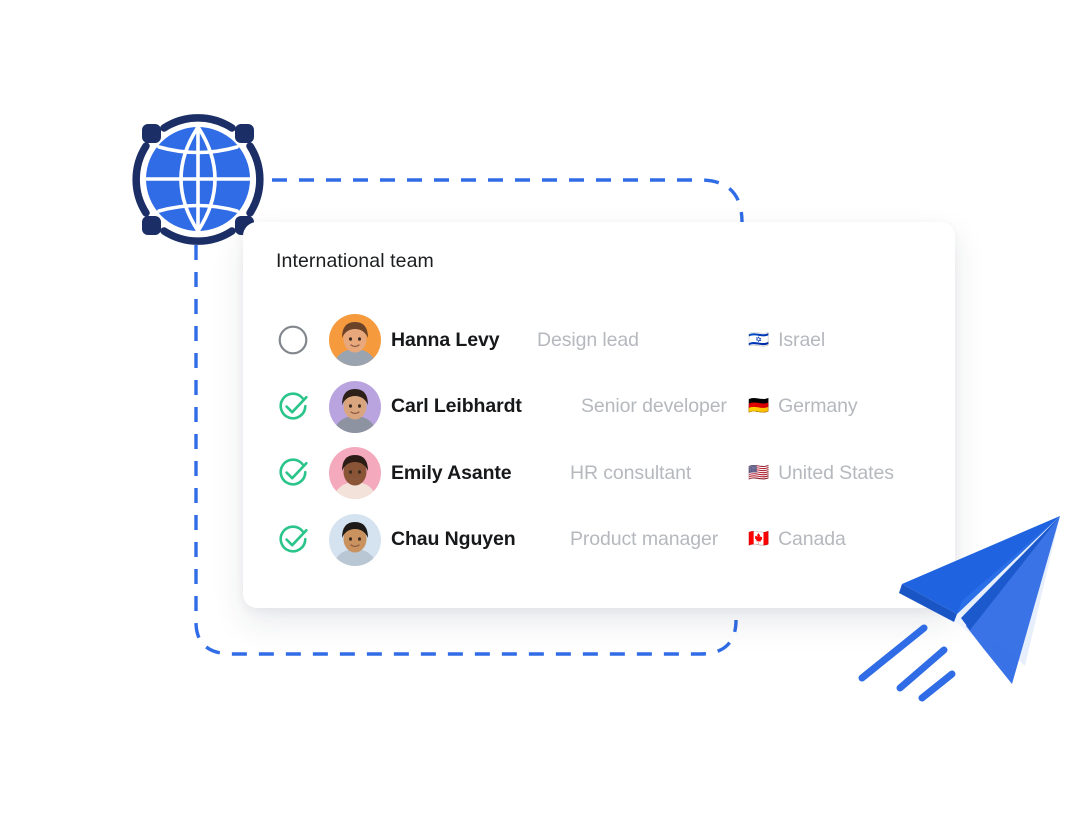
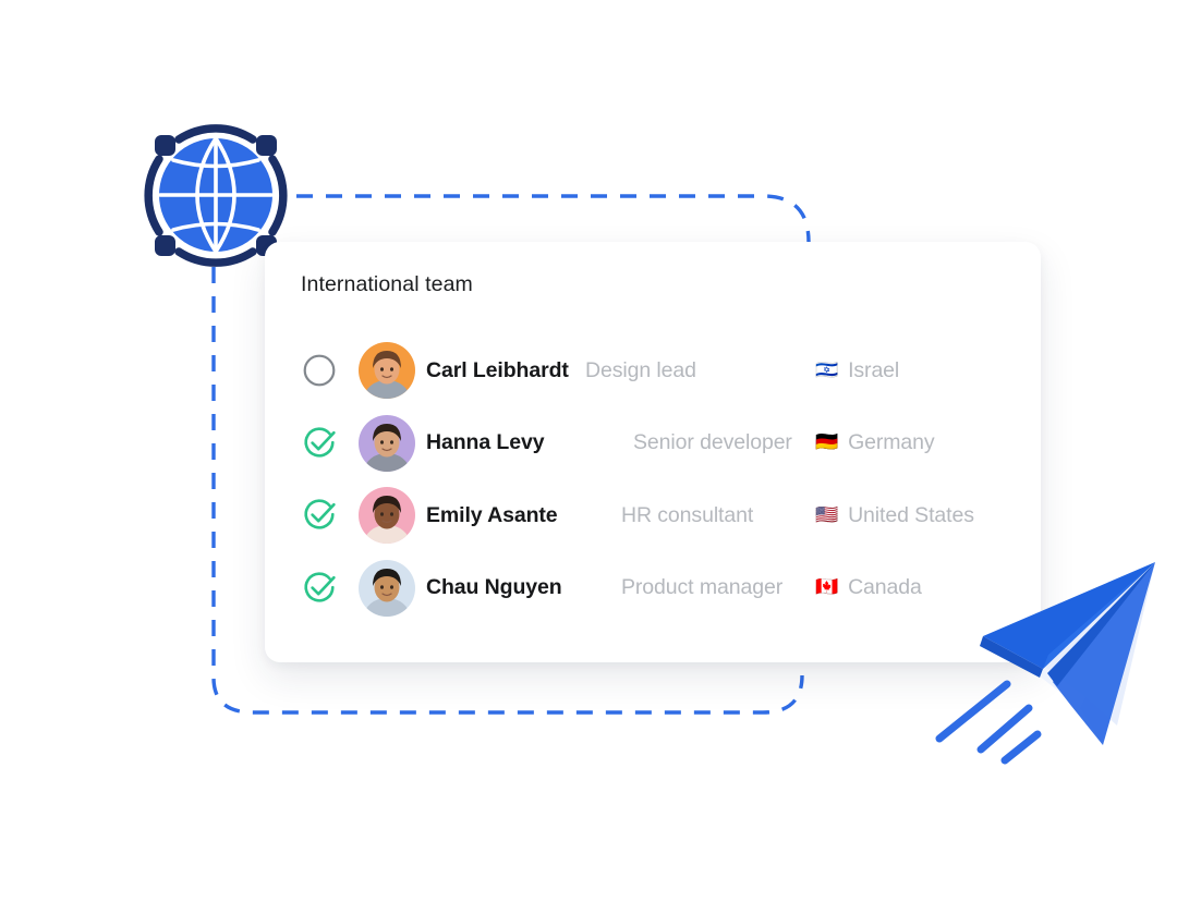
  International team
- Hanna Levy
+ Carl Leibhardt
  Design lead
  🇮🇱
  Israel
- Carl Leibhardt
+ Hanna Levy
  Senior developer
  🇩🇪
  Germany
  Emily Asante
  HR consultant
  🇺🇸
  United States
  Chau Nguyen
  Product manager
  🇨🇦
  Canada
